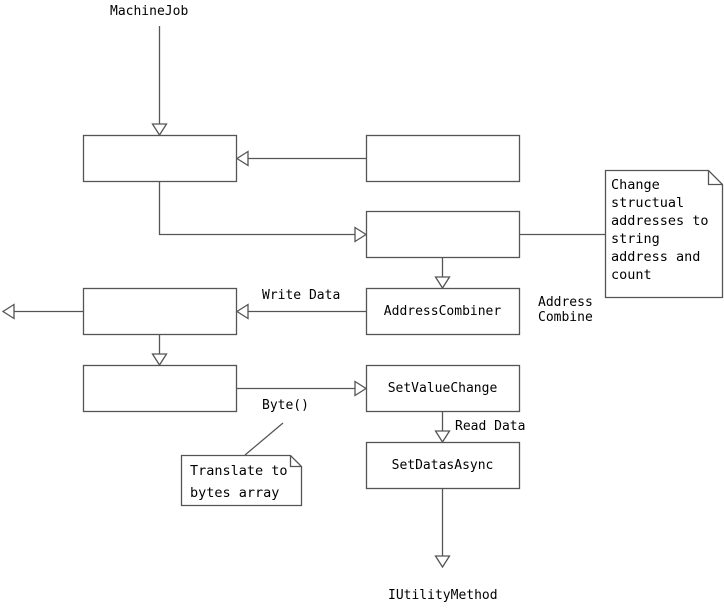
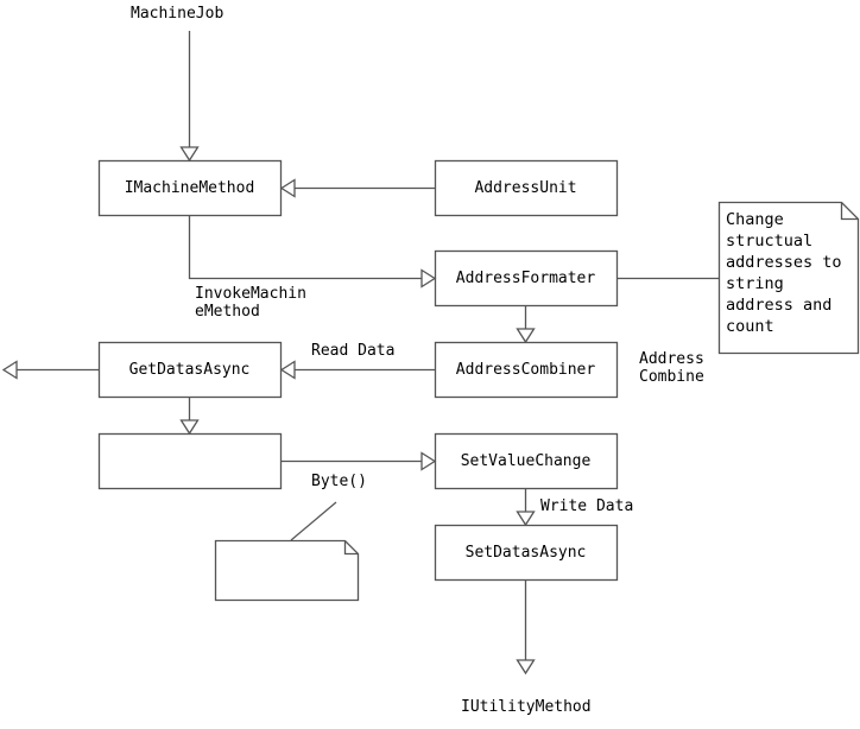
+ IMachineMethod
+ AddressUnit
+ AddressFormater
+ GetDatasAsync
  AddressCombiner
  SetValueChange
  SetDatasAsync
  Change
  structual
  addresses to
  string
  address and
  count
- Translate to
- bytes array
  MachineJob
  IUtilityMethod
  Address
  Combine
+ InvokeMachin
+ eMethod
- Write Data
+ Read Data
  Byte()
- Read Data
+ Write Data
